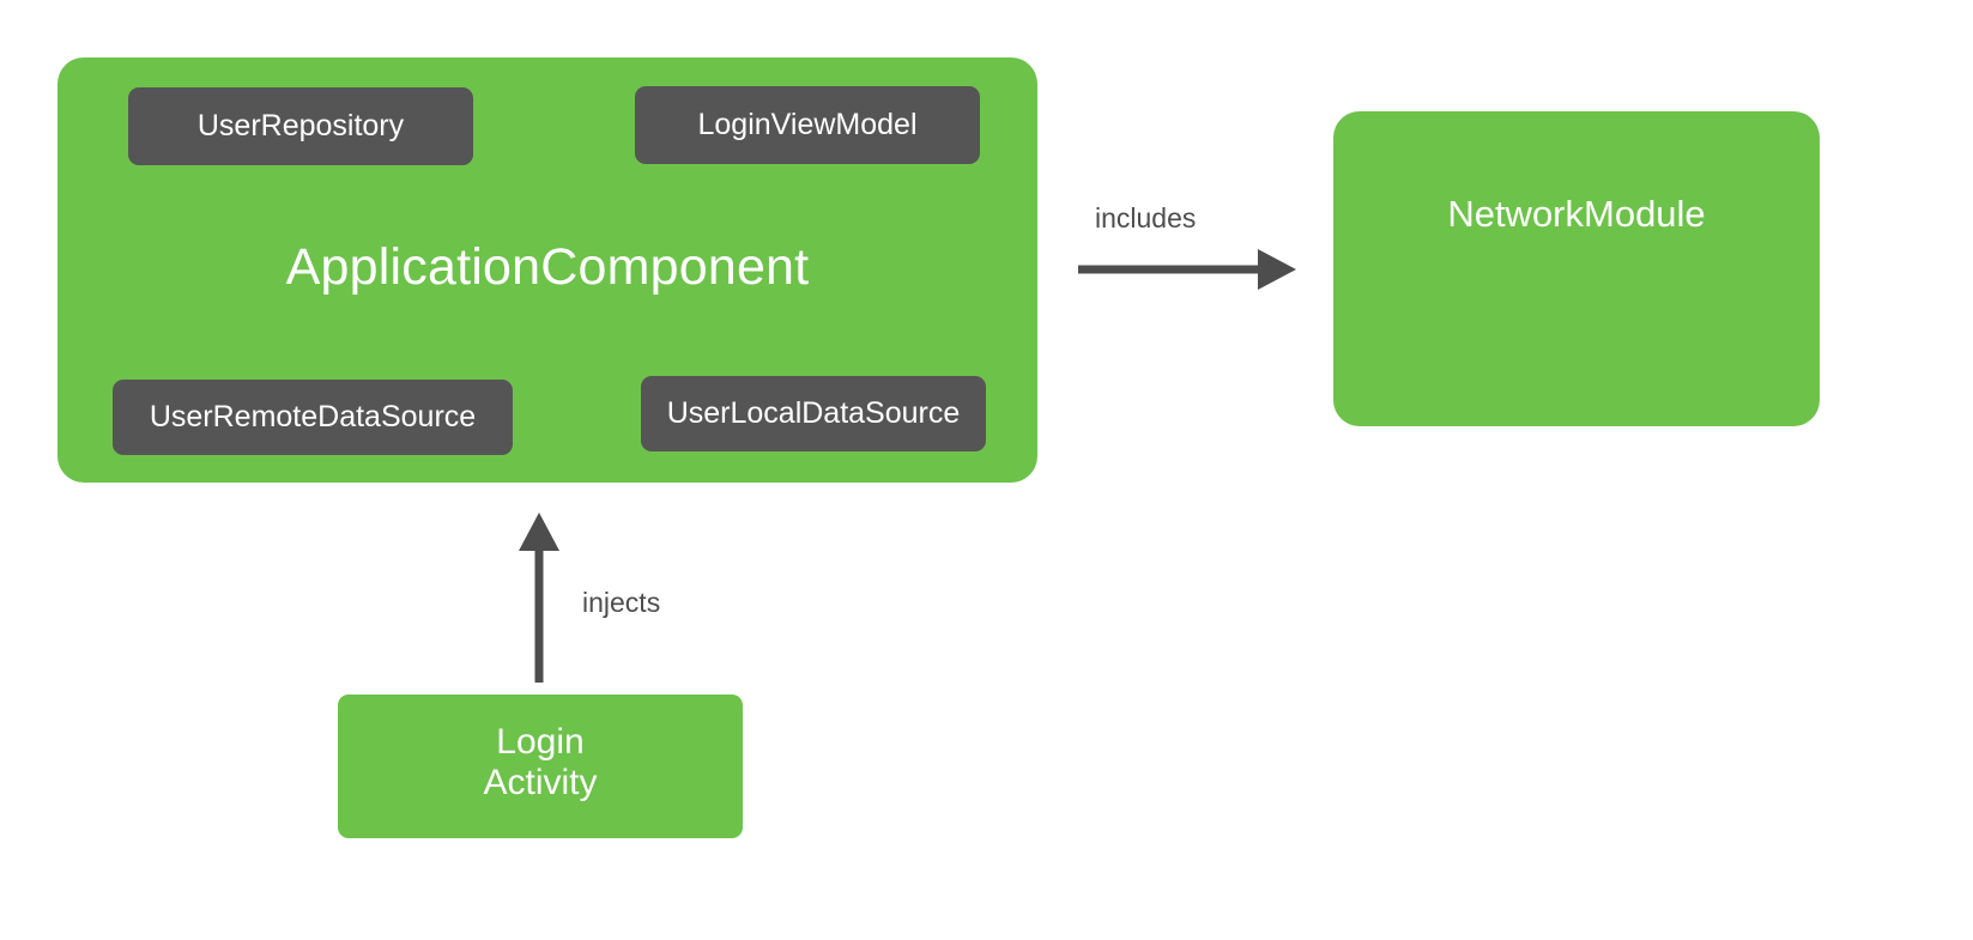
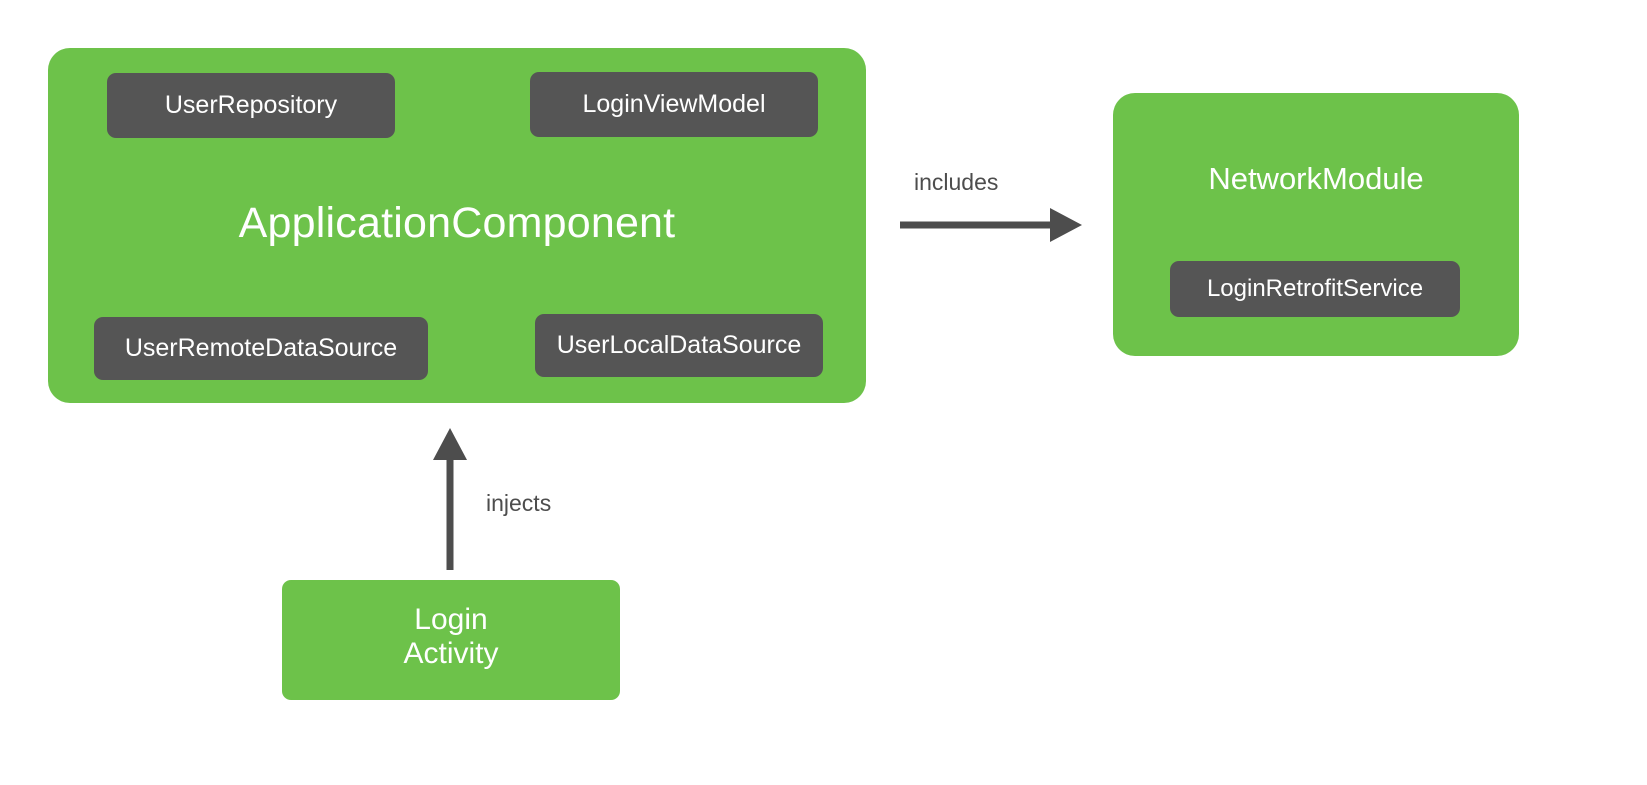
  ApplicationComponent
  UserRepository
  LoginViewModel
  UserRemoteDataSource
  UserLocalDataSource
  NetworkModule
+ LoginRetrofitService
  Login
  Activity
  includes
  injects
